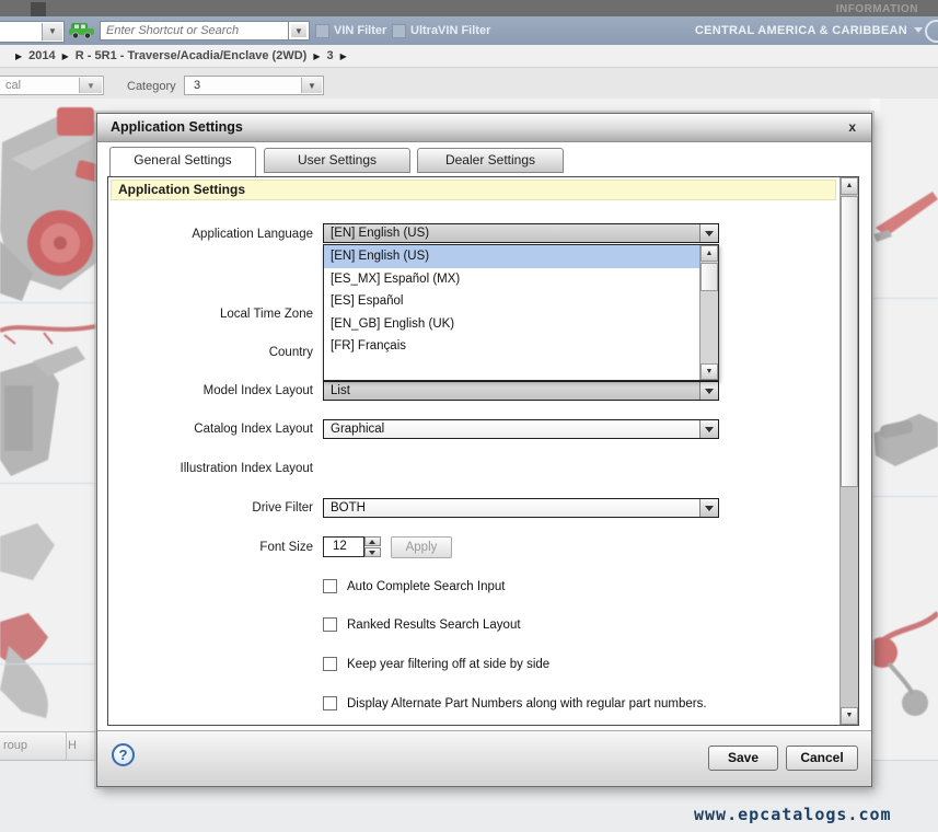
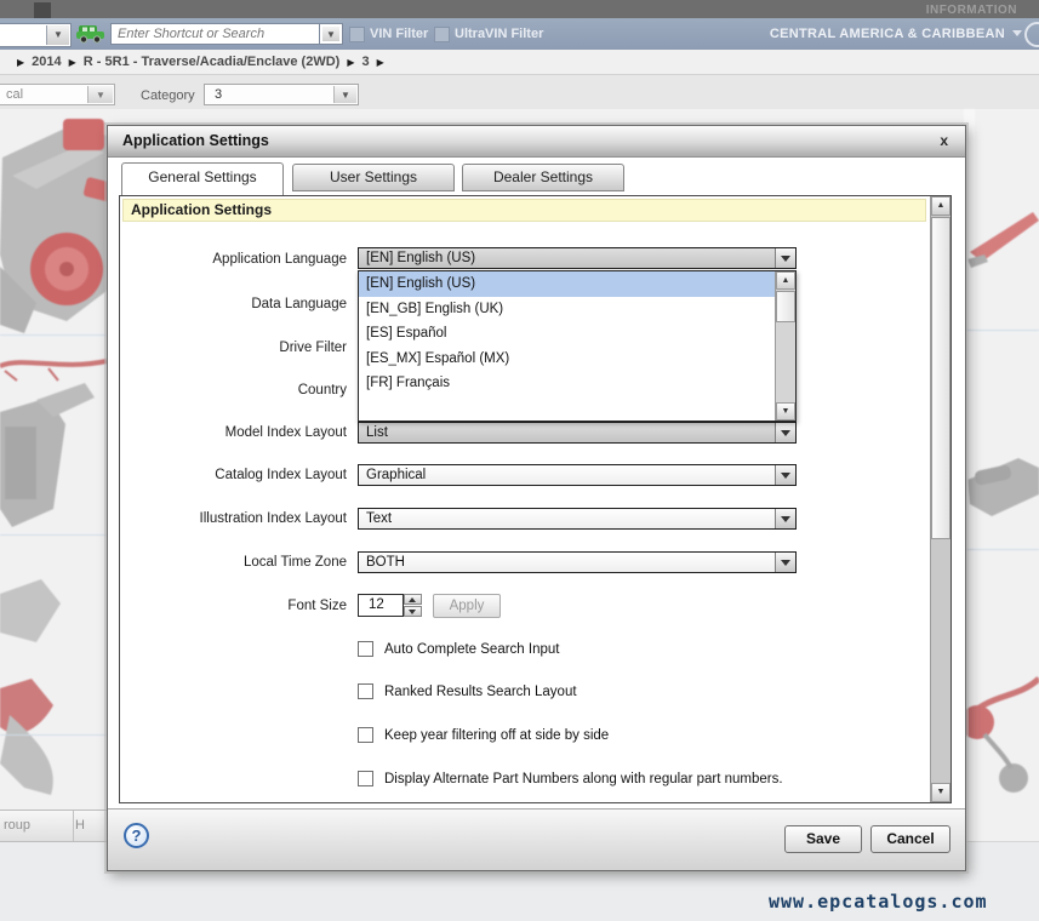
  INFORMATION
  ▼
  Enter Shortcut or Search
  ▼
  VIN Filter
  UltraVIN Filter
  CENTRAL AMERICA & CARIBBEAN
  ▶
  2014
  ▶
  R - 5R1 - Traverse/Acadia/Enclave (2WD)
  ▶
  3
  ▶
  cal
  ▼
  Category
  3
  ▼
  roup
  H
  www.epcatalogs.com
  Application Settings
  x
  General Settings
  User Settings
  Dealer Settings
  Application Settings
  Application Language
+ Data Language
- Local Time Zone
+ Drive Filter
  Country
  Model Index Layout
  Catalog Index Layout
  Illustration Index Layout
- Drive Filter
+ Local Time Zone
  Font Size
  [EN] English (US)
  List
  Graphical
+ Text
  BOTH
  [EN] English (US)
- [ES_MX] Español (MX)
+ [EN_GB] English (UK)
  [ES] Español
- [EN_GB] English (UK)
+ [ES_MX] Español (MX)
  [FR] Français
  12
  Apply
  Auto Complete Search Input
  Ranked Results Search Layout
  Keep year filtering off at side by side
  Display Alternate Part Numbers along with regular part numbers.
  ?
  Save
  Cancel
